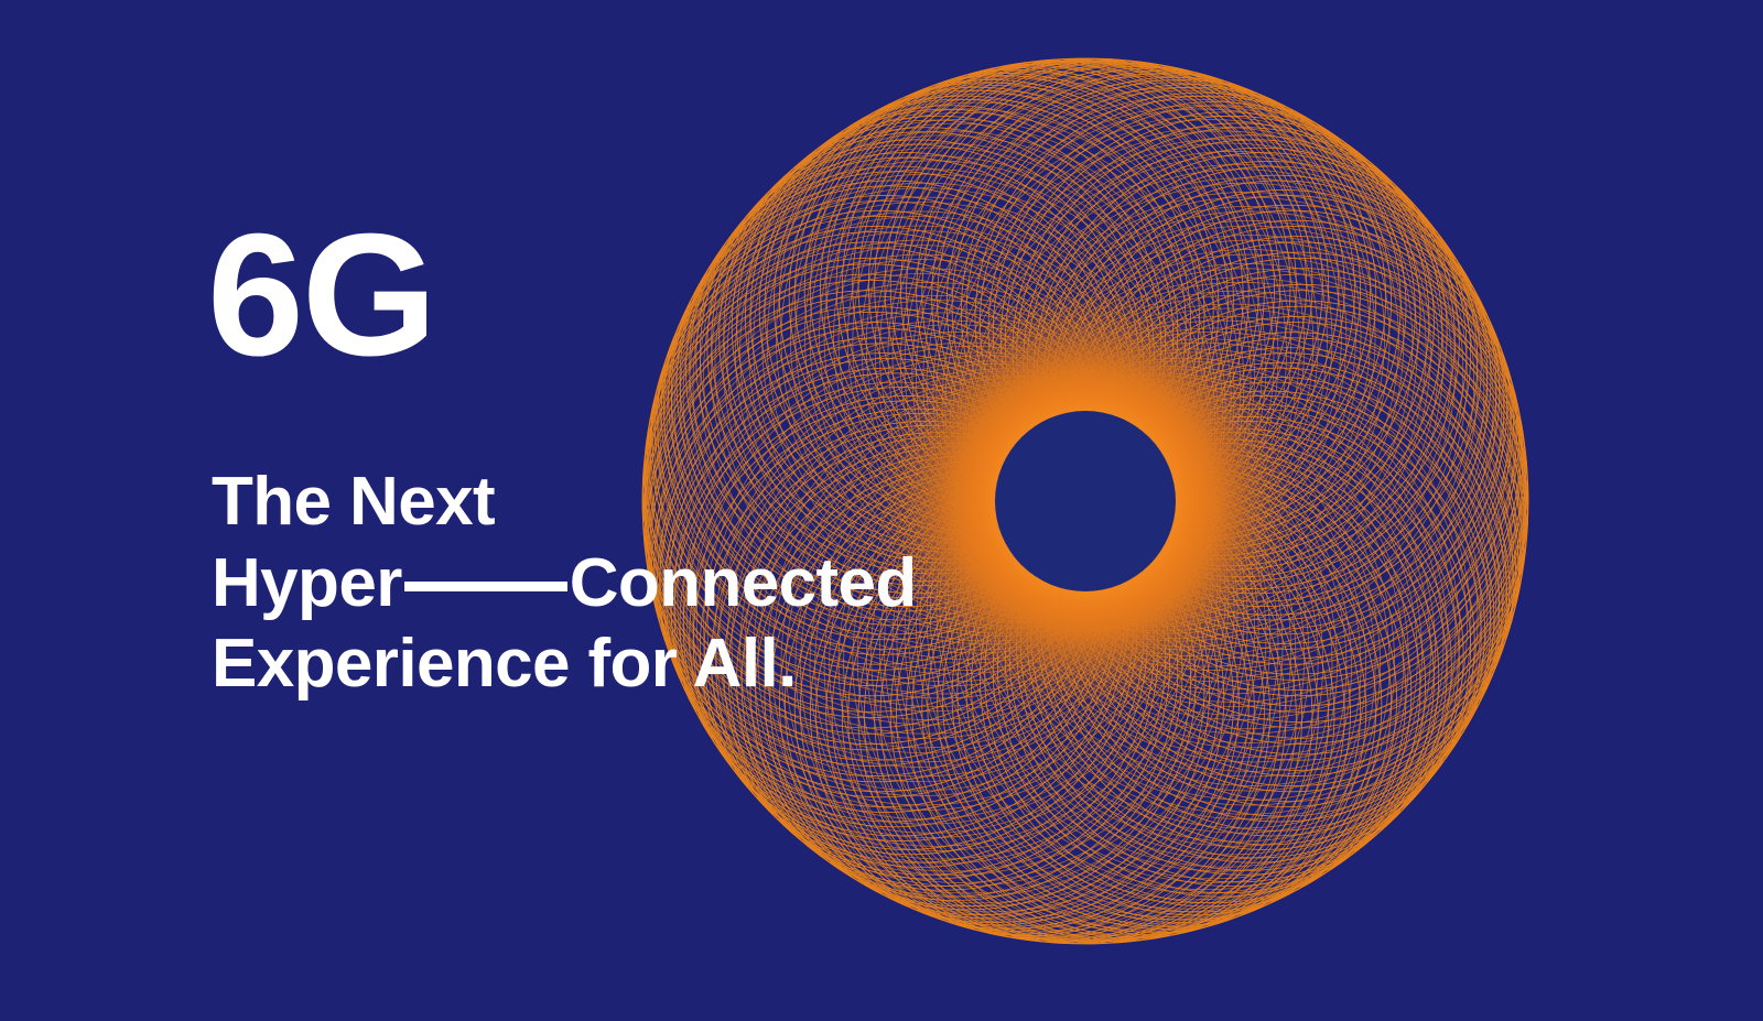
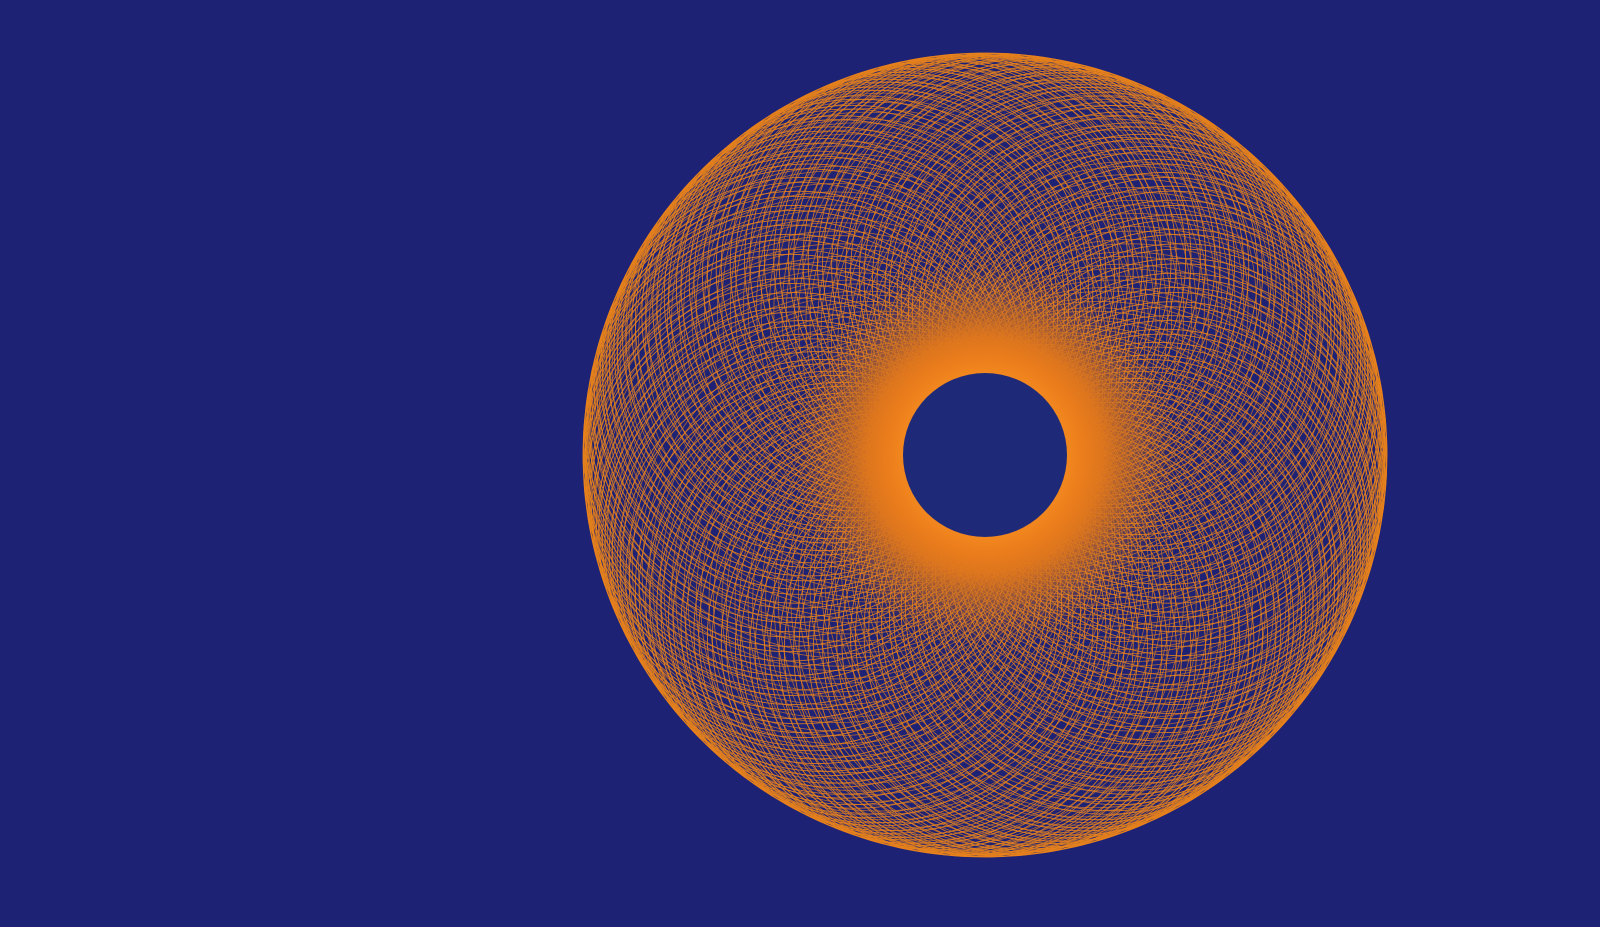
- 6G
- The Next
- Hyper Connected
- Experience for All.
